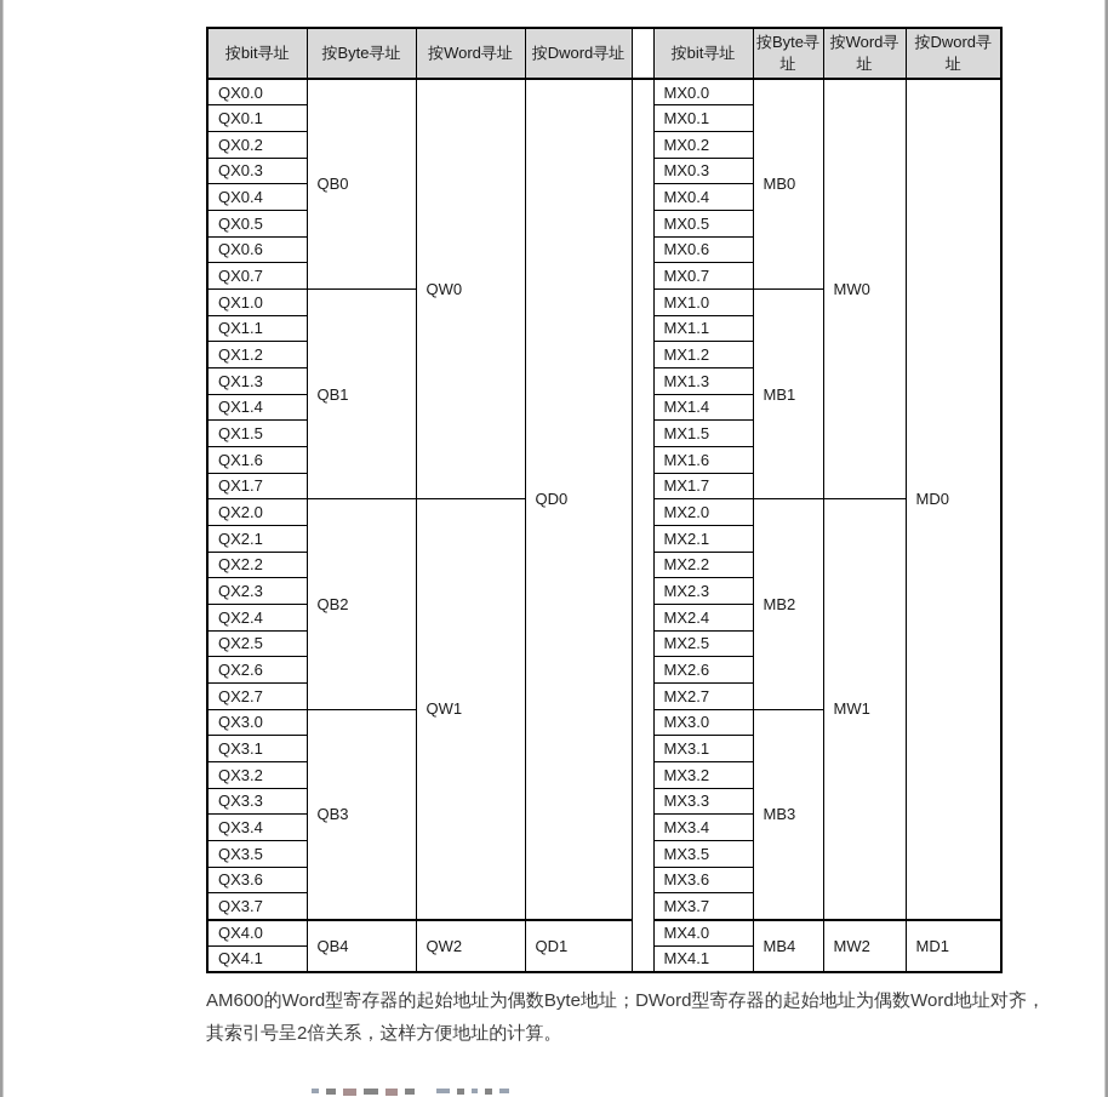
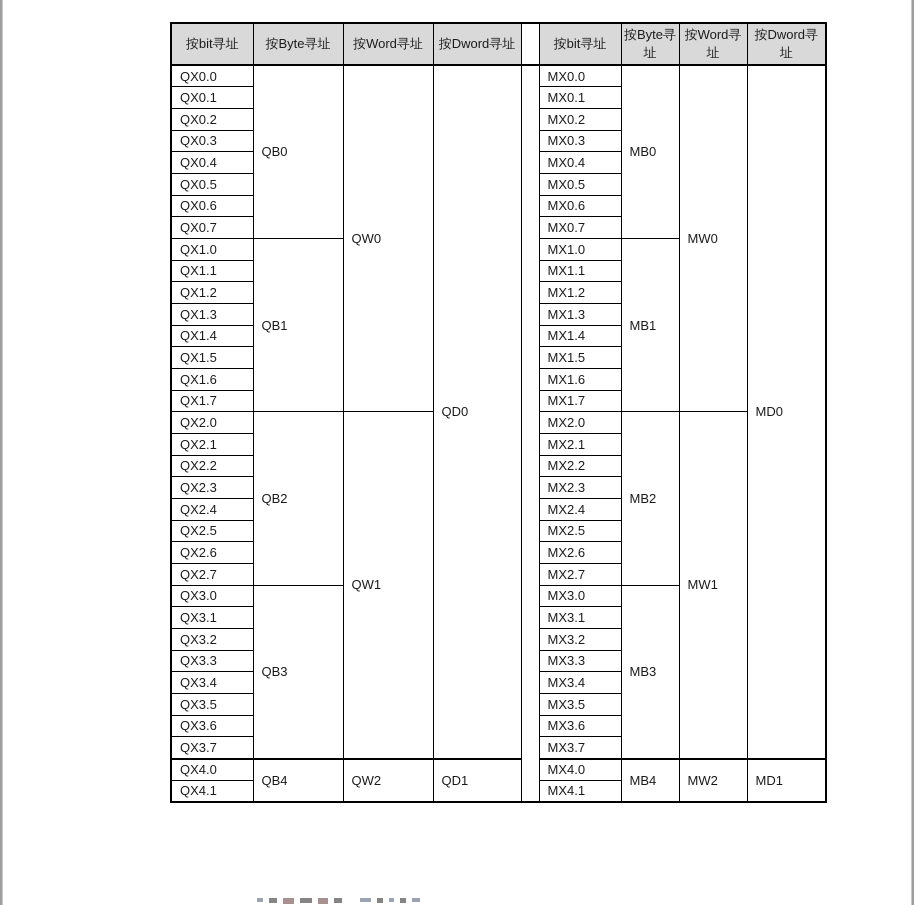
  按bit寻址	按Byte寻址	按Word寻址	按Dword寻址		按bit寻址	按Byte寻址	按Word寻址	按Dword寻址
  QX0.0	QB0	QW0	QD0		MX0.0	MB0	MW0	MD0
  QX0.1	MX0.1
  QX0.2	MX0.2
  QX0.3	MX0.3
  QX0.4	MX0.4
  QX0.5	MX0.5
  QX0.6	MX0.6
  QX0.7	MX0.7
  QX1.0	QB1	MX1.0	MB1
  QX1.1	MX1.1
  QX1.2	MX1.2
  QX1.3	MX1.3
  QX1.4	MX1.4
  QX1.5	MX1.5
  QX1.6	MX1.6
  QX1.7	MX1.7
  QX2.0	QB2	QW1	MX2.0	MB2	MW1
  QX2.1	MX2.1
  QX2.2	MX2.2
  QX2.3	MX2.3
  QX2.4	MX2.4
  QX2.5	MX2.5
  QX2.6	MX2.6
  QX2.7	MX2.7
  QX3.0	QB3	MX3.0	MB3
  QX3.1	MX3.1
  QX3.2	MX3.2
  QX3.3	MX3.3
  QX3.4	MX3.4
  QX3.5	MX3.5
  QX3.6	MX3.6
  QX3.7	MX3.7
  QX4.0	QB4	QW2	QD1	MX4.0	MB4	MW2	MD1
  QX4.1	MX4.1
- AM600的Word型寄存器的起始地址为偶数Byte地址；DWord型寄存器的起始地址为偶数Word地址对齐，其索引号呈2倍关系，这样方便地址的计算。
